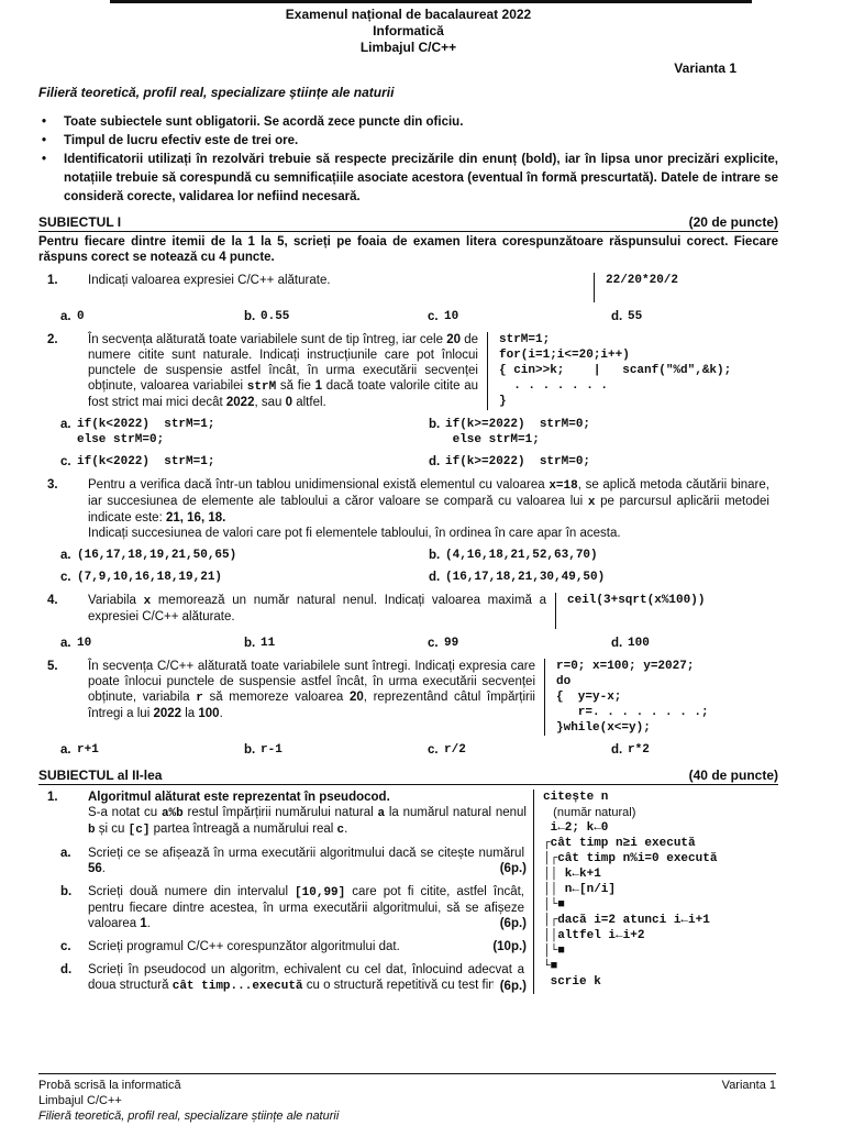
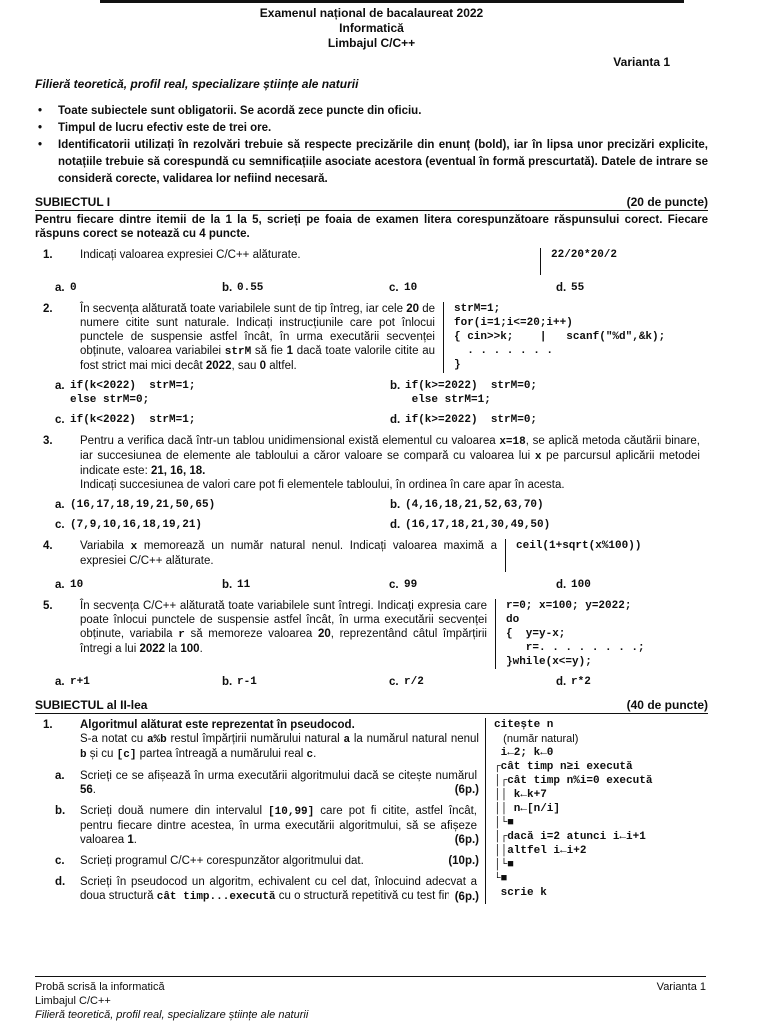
  Examenul național de bacalaureat 2022
  Informatică
  Limbajul C/C++
  Varianta 1
  Filieră teoretică, profil real, specializare științe ale naturii
  •
  Toate subiectele sunt obligatorii. Se acordă zece puncte din oficiu.
  •
  Timpul de lucru efectiv este de trei ore.
  •
  Identificatorii utilizați în rezolvări trebuie să respecte precizările din enunț (bold), iar în lipsa unor precizări explicite, notațiile trebuie să corespundă cu semnificațiile asociate acestora (eventual în formă prescurtată). Datele de intrare se consideră corecte, validarea lor nefiind necesară.
  SUBIECTUL I
  (20 de puncte)
  Pentru fiecare dintre itemii de la 1 la 5, scrieți pe foaia de examen litera corespunzătoare răspunsului corect. Fiecare răspuns corect se notează cu 4 puncte.
  1.
  Indicați valoarea expresiei C/C++ alăturate.
  22/20*20/2
  a.
  0
  b.
  0.55
  c.
  10
  d.
  55
  2.
  În secvența alăturată toate variabilele sunt de tip întreg, iar cele 20 de numere citite sunt naturale. Indicați instrucțiunile care pot înlocui punctele de suspensie astfel încât, în urma executării secvenței obținute, valoarea variabilei strM să fie 1 dacă toate valorile citite au fost strict mai mici decât 2022, sau 0 altfel.
  strM=1;
  for(i=1;i<=20;i++)
  { cin>>k; | scanf("%d",&k);
  . . . . . . .
  }
  a.
  if(k<2022) strM=1;
  else strM=0;
  b.
  if(k>=2022) strM=0;
  else strM=1;
  c.
  if(k<2022) strM=1;
  d.
  if(k>=2022) strM=0;
  3.
  Pentru a verifica dacă într-un tablou unidimensional există elementul cu valoarea x=18, se aplică metoda căutării binare, iar succesiunea de elemente ale tabloului a căror valoare se compară cu valoarea lui x pe parcursul aplicării metodei indicate este: 21, 16, 18.
  Indicați succesiunea de valori care pot fi elementele tabloului, în ordinea în care apar în acesta.
  a.
  (16,17,18,19,21,50,65)
  b.
  (4,16,18,21,52,63,70)
  c.
  (7,9,10,16,18,19,21)
  d.
  (16,17,18,21,30,49,50)
  4.
  Variabila x memorează un număr natural nenul. Indicați valoarea maximă a expresiei C/C++ alăturate.
- ceil(3+sqrt(x%100))
+ ceil(1+sqrt(x%100))
  a.
  10
  b.
  11
  c.
  99
  d.
  100
  5.
  În secvența C/C++ alăturată toate variabilele sunt întregi. Indicați expresia care poate înlocui punctele de suspensie astfel încât, în urma executării secvenței obținute, variabila r să memoreze valoarea 20, reprezentând câtul împărțirii întregi a lui 2022 la 100.
- r=0; x=100; y=2027;
+ r=0; x=100; y=2022;
  do
  { y=y-x;
  r=. . . . . . . .;
  }while(x<=y);
  a.
  r+1
  b.
  r-1
  c.
  r/2
  d.
  r*2
  SUBIECTUL al II-lea
  (40 de puncte)
  1.
  Algoritmul alăturat este reprezentat în pseudocod.
  S-a notat cu a%b restul împărțirii numărului natural a la numărul natural nenul b și cu [c] partea întreagă a numărului real c.
  a.
  Scrieți ce se afișează în urma executării algoritmului dacă se citește numărul 56.
  (6p.)
  b.
  Scrieți două numere din intervalul [10,99] care pot fi citite, astfel încât, pentru fiecare dintre acestea, în urma executării algoritmului, să se afișeze valoarea 1.
  (6p.)
  c.
  Scrieți programul C/C++ corespunzător algoritmului dat.
  (10p.)
  d.
  Scrieți în pseudocod un algoritm, echivalent cu cel dat, înlocuind adecvat a doua structură cât timp...execută cu o structură repetitivă cu test fin
  (6p.)
  citește n
  (număr natural)
  i←2; k←0
  ┌cât timp n≥i execută
  │┌cât timp n%i=0 execută
- ││ k←k+1
+ ││ k←k+7
  ││ n←[n/i]
  │└■
  │┌dacă i=2 atunci i←i+1
  ││altfel i←i+2
  │└■
  └■
  scrie k
  Probă scrisă la informatică
  Varianta 1
  Limbajul C/C++
  Filieră teoretică, profil real, specializare științe ale naturii
